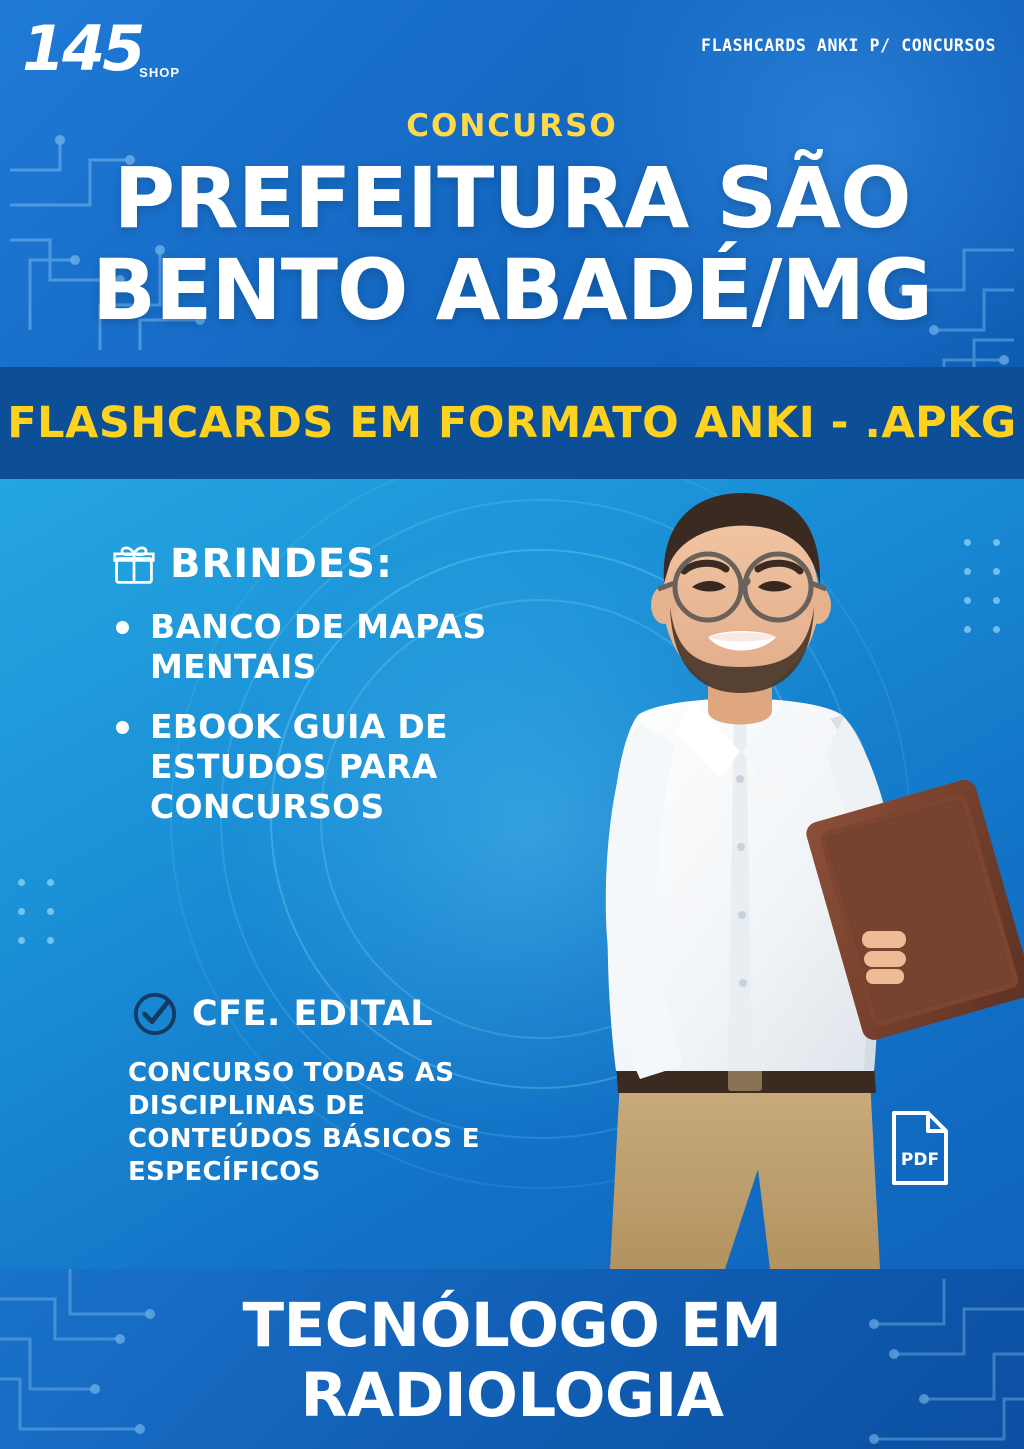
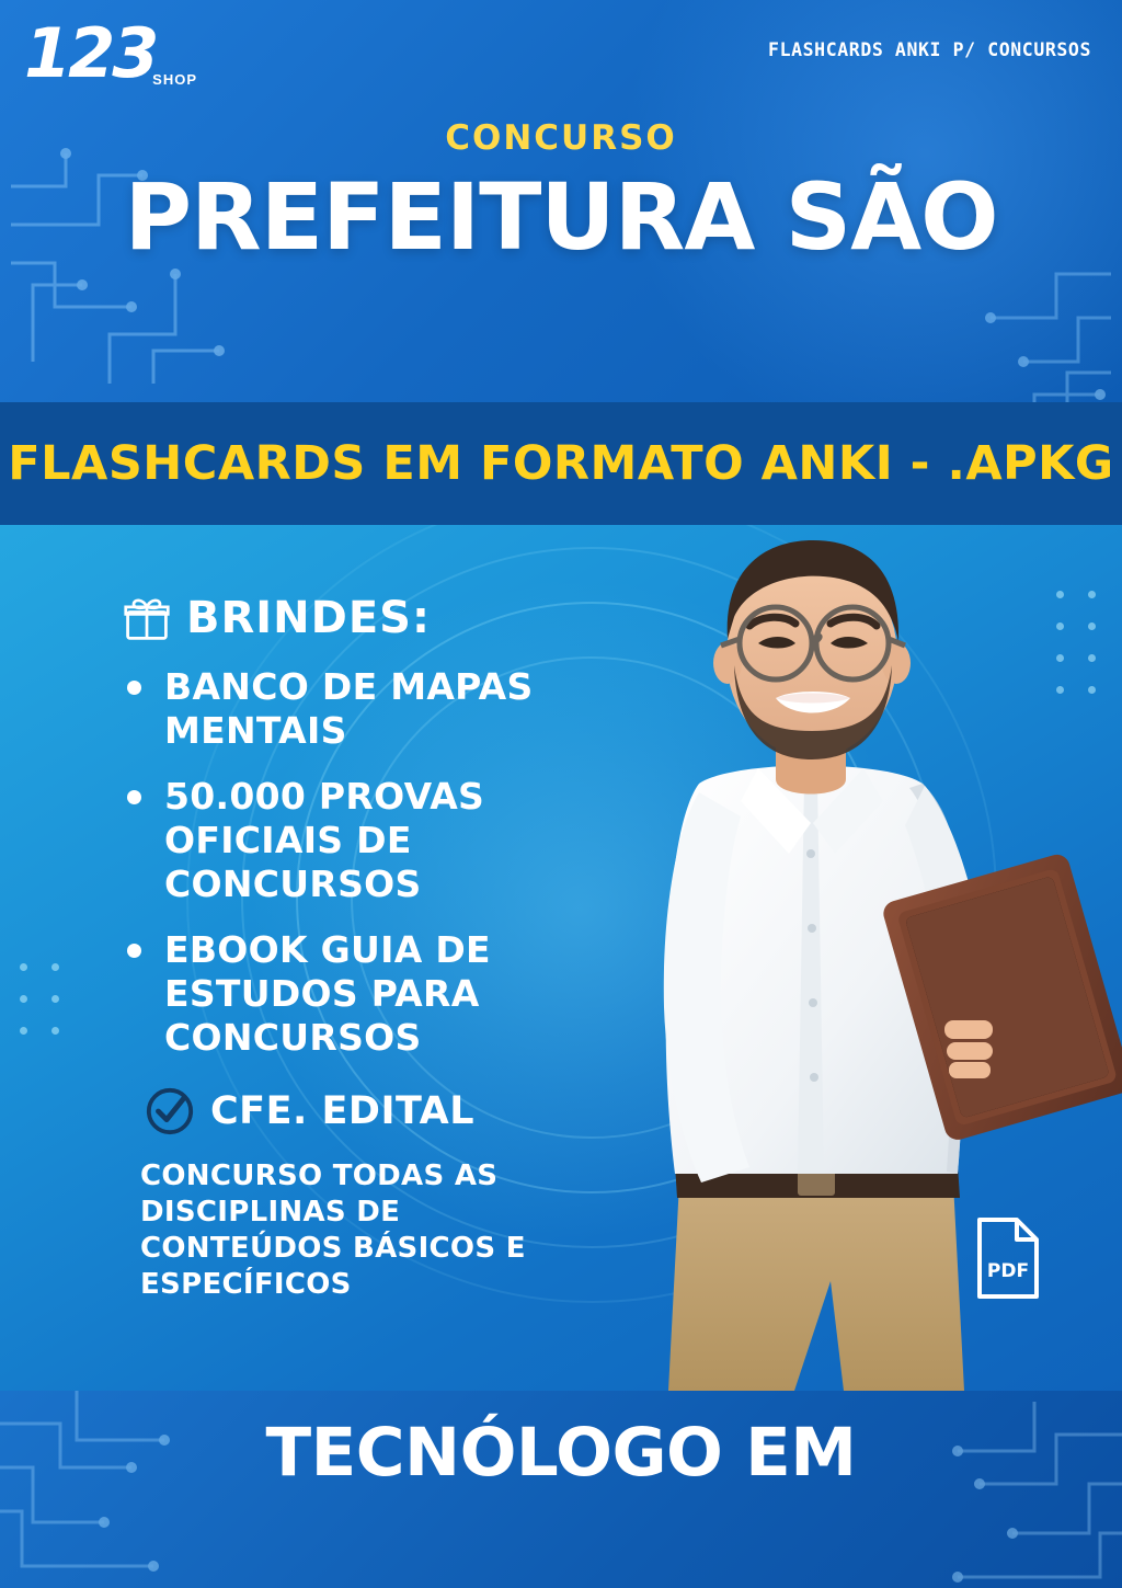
- 145
+ 123
  SHOP
  FLASHCARDS ANKI P/ CONCURSOS
  CONCURSO
  PREFEITURA SÃO
- BENTO ABADÉ/MG
  FLASHCARDS EM FORMATO ANKI - .APKG
  BRINDES:
  BANCO DE MAPAS MENTAIS
+ 50.000 PROVAS OFICIAIS DE CONCURSOS
  EBOOK GUIA DE ESTUDOS PARA CONCURSOS
  CFE. EDITAL
  CONCURSO TODAS AS DISCIPLINAS DE CONTEÚDOS BÁSICOS E ESPECÍFICOS
  PDF
  TECNÓLOGO EM
- RADIOLOGIA
